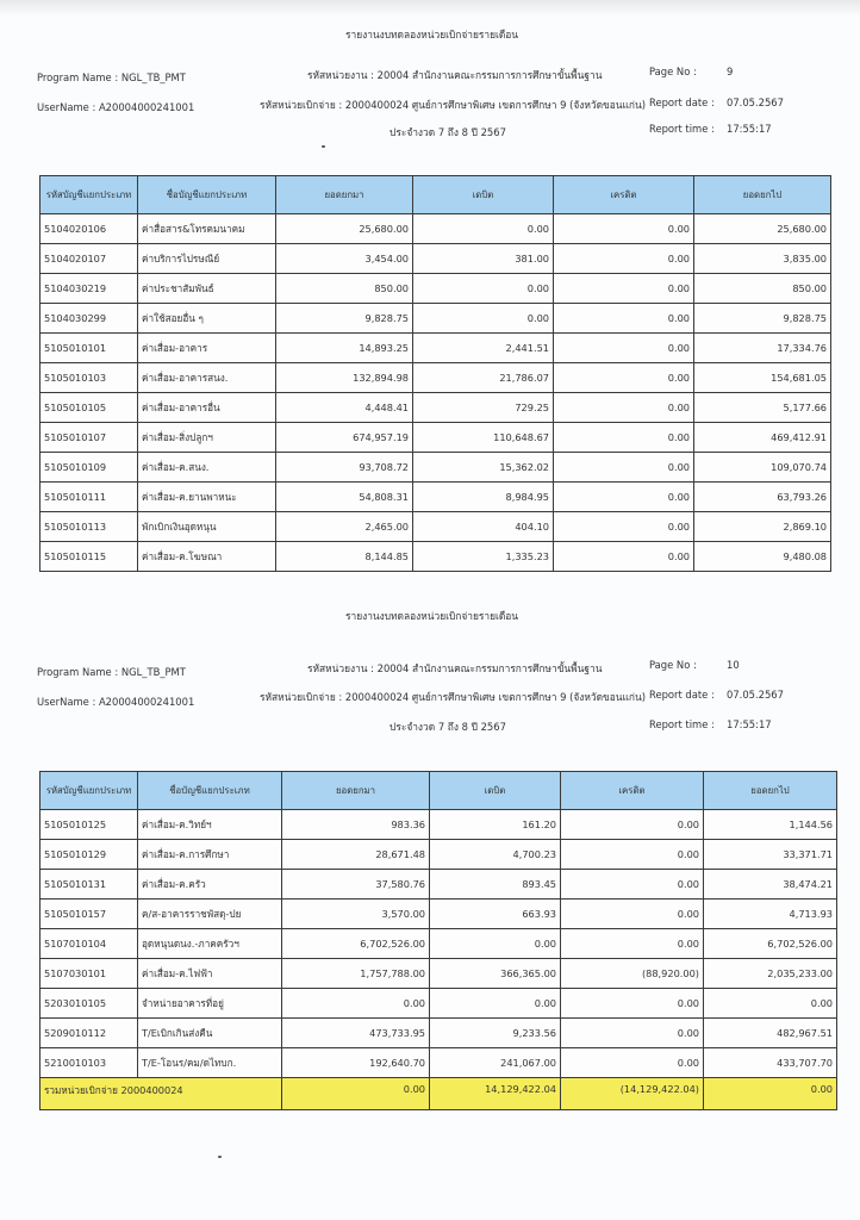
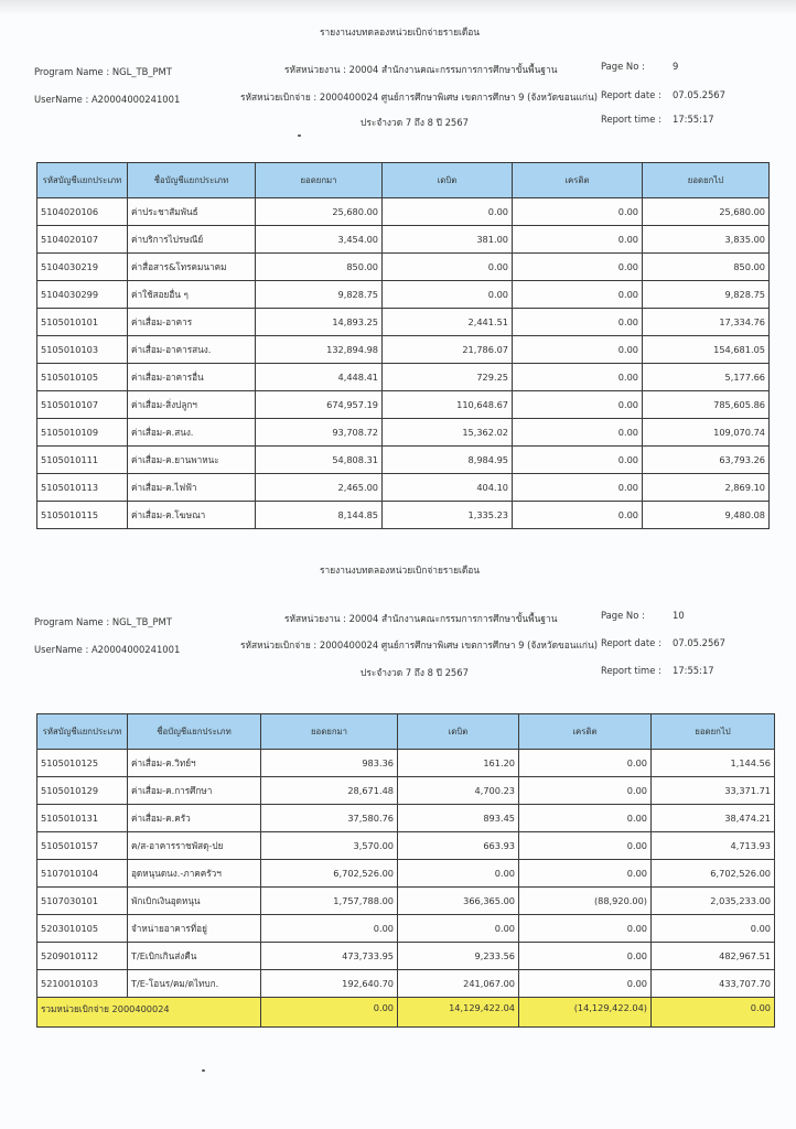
  รายงานงบทดลองหน่วยเบิกจ่ายรายเดือน
  Program Name : NGL_TB_PMT
  UserName : A20004000241001
  รหัสหน่วยงาน : 20004 สำนักงานคณะกรรมการการศึกษาขั้นพื้นฐาน
  รหัสหน่วยเบิกจ่าย : 2000400024 ศูนย์การศึกษาพิเศษ เขตการศึกษา 9 (จังหวัดขอนแก่น)
  ประจำงวด 7 ถึง 8 ปี 2567
  Page No :
  9
  Report date :
  07.05.2567
  Report time :
  17:55:17
  รหัสบัญชีแยกประเภท	ชื่อบัญชีแยกประเภท	ยอดยกมา	เดบิต	เครดิต	ยอดยกไป
- 5104020106	ค่าสื่อสาร&โทรคมนาคม	25,680.00	0.00	0.00	25,680.00
+ 5104020106	ค่าประชาสัมพันธ์	25,680.00	0.00	0.00	25,680.00
  5104020107	ค่าบริการไปรษณีย์	3,454.00	381.00	0.00	3,835.00
- 5104030219	ค่าประชาสัมพันธ์	850.00	0.00	0.00	850.00
+ 5104030219	ค่าสื่อสาร&โทรคมนาคม	850.00	0.00	0.00	850.00
  5104030299	ค่าใช้สอยอื่น ๆ	9,828.75	0.00	0.00	9,828.75
  5105010101	ค่าเสื่อม-อาคาร	14,893.25	2,441.51	0.00	17,334.76
  5105010103	ค่าเสื่อม-อาคารสนง.	132,894.98	21,786.07	0.00	154,681.05
  5105010105	ค่าเสื่อม-อาคารอื่น	4,448.41	729.25	0.00	5,177.66
- 5105010107	ค่าเสื่อม-สิ่งปลูกฯ	674,957.19	110,648.67	0.00	469,412.91
+ 5105010107	ค่าเสื่อม-สิ่งปลูกฯ	674,957.19	110,648.67	0.00	785,605.86
  5105010109	ค่าเสื่อม-ค.สนง.	93,708.72	15,362.02	0.00	109,070.74
  5105010111	ค่าเสื่อม-ค.ยานพาหนะ	54,808.31	8,984.95	0.00	63,793.26
- 5105010113	พักเบิกเงินอุดหนุน	2,465.00	404.10	0.00	2,869.10
+ 5105010113	ค่าเสื่อม-ค.ไฟฟ้า	2,465.00	404.10	0.00	2,869.10
  5105010115	ค่าเสื่อม-ค.โฆษณา	8,144.85	1,335.23	0.00	9,480.08
  รายงานงบทดลองหน่วยเบิกจ่ายรายเดือน
  Program Name : NGL_TB_PMT
  UserName : A20004000241001
  รหัสหน่วยงาน : 20004 สำนักงานคณะกรรมการการศึกษาขั้นพื้นฐาน
  รหัสหน่วยเบิกจ่าย : 2000400024 ศูนย์การศึกษาพิเศษ เขตการศึกษา 9 (จังหวัดขอนแก่น)
  ประจำงวด 7 ถึง 8 ปี 2567
  Page No :
  10
  Report date :
  07.05.2567
  Report time :
  17:55:17
  รหัสบัญชีแยกประเภท	ชื่อบัญชีแยกประเภท	ยอดยกมา	เดบิต	เครดิต	ยอดยกไป
  5105010125	ค่าเสื่อม-ค.วิทย์ฯ	983.36	161.20	0.00	1,144.56
  5105010129	ค่าเสื่อม-ค.การศึกษา	28,671.48	4,700.23	0.00	33,371.71
  5105010131	ค่าเสื่อม-ค.ครัว	37,580.76	893.45	0.00	38,474.21
  5105010157	ค/ส-อาคารราชพัสดุ-ปย	3,570.00	663.93	0.00	4,713.93
  5107010104	อุดหนุนดนง.-ภาคครัวฯ	6,702,526.00	0.00	0.00	6,702,526.00
- 5107030101	ค่าเสื่อม-ค.ไฟฟ้า	1,757,788.00	366,365.00	(88,920.00)	2,035,233.00
+ 5107030101	พักเบิกเงินอุดหนุน	1,757,788.00	366,365.00	(88,920.00)	2,035,233.00
  5203010105	จำหน่ายอาคารที่อยู่	0.00	0.00	0.00	0.00
  5209010112	T/Eเบิกเกินส่งคืน	473,733.95	9,233.56	0.00	482,967.51
  5210010103	T/E-โอนร/คม/ดไทบก.	192,640.70	241,067.00	0.00	433,707.70
  รวมหน่วยเบิกจ่าย 2000400024	0.00	14,129,422.04	(14,129,422.04)	0.00
